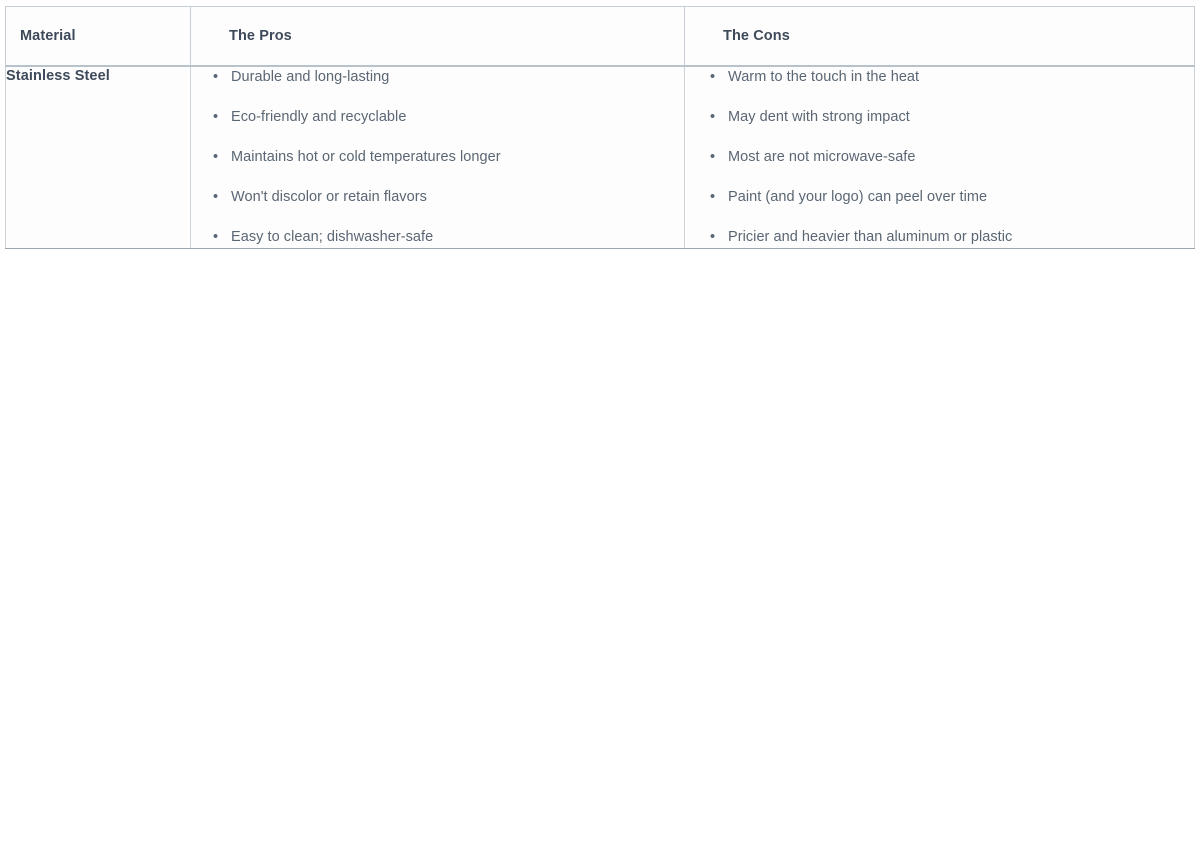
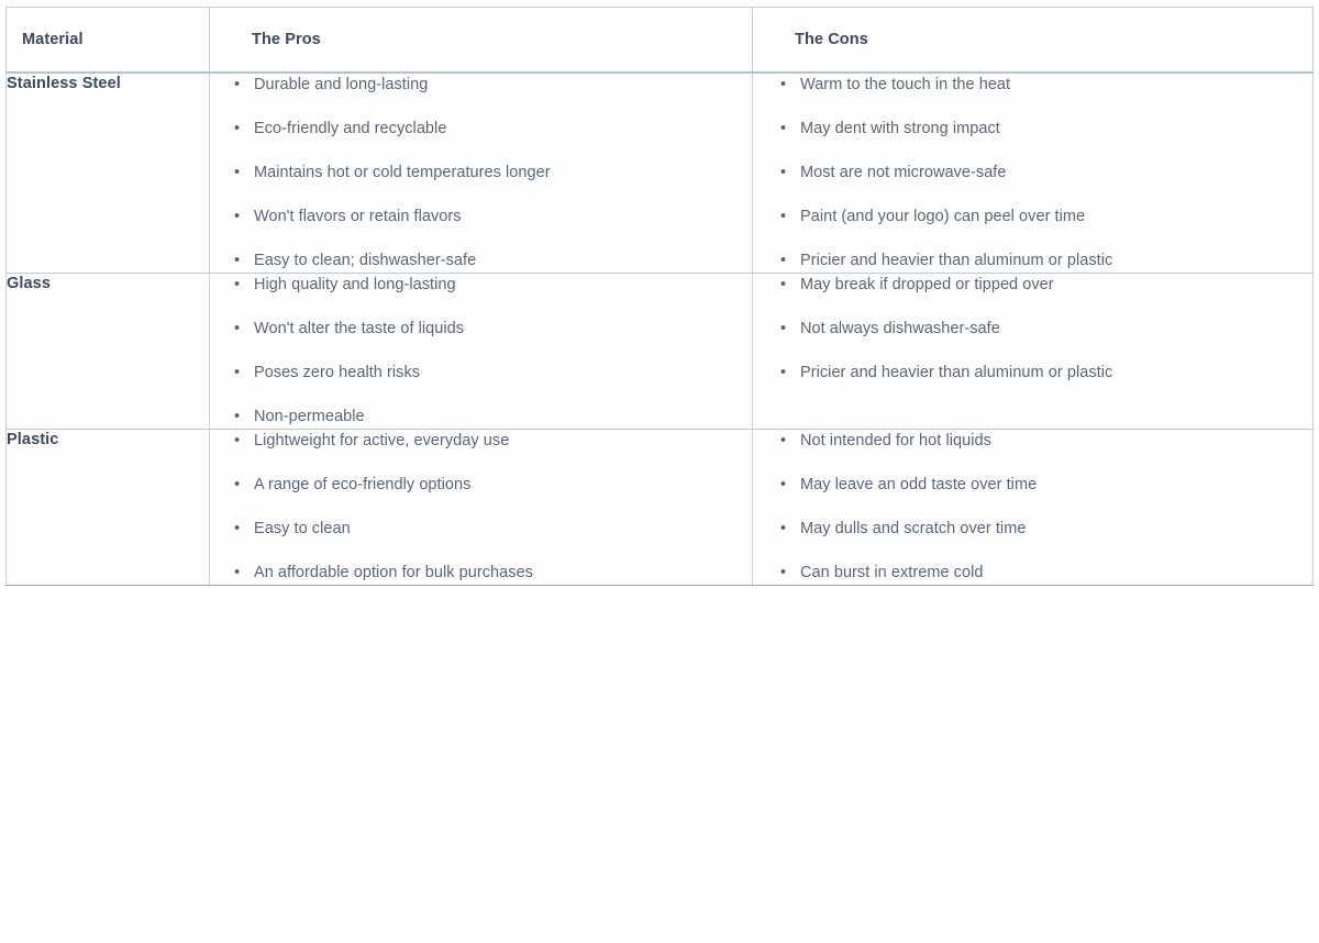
  Material	The Pros	The Cons
- Stainless Steel	• Durable and long-lasting• Eco-friendly and recyclable• Maintains hot or cold temperatures longer• Won't discolor or retain flavors• Easy to clean; dishwasher-safe	• Warm to the touch in the heat• May dent with strong impact• Most are not microwave-safe• Paint (and your logo) can peel over time• Pricier and heavier than aluminum or plastic
+ Stainless Steel	• Durable and long-lasting• Eco-friendly and recyclable• Maintains hot or cold temperatures longer• Won't flavors or retain flavors• Easy to clean; dishwasher-safe	• Warm to the touch in the heat• May dent with strong impact• Most are not microwave-safe• Paint (and your logo) can peel over time• Pricier and heavier than aluminum or plastic
+ Glass	• High quality and long-lasting• Won't alter the taste of liquids• Poses zero health risks• Non-permeable	• May break if dropped or tipped over• Not always dishwasher-safe• Pricier and heavier than aluminum or plastic
+ Plastic	• Lightweight for active, everyday use• A range of eco-friendly options• Easy to clean• An affordable option for bulk purchases	• Not intended for hot liquids• May leave an odd taste over time• May dulls and scratch over time• Can burst in extreme cold
